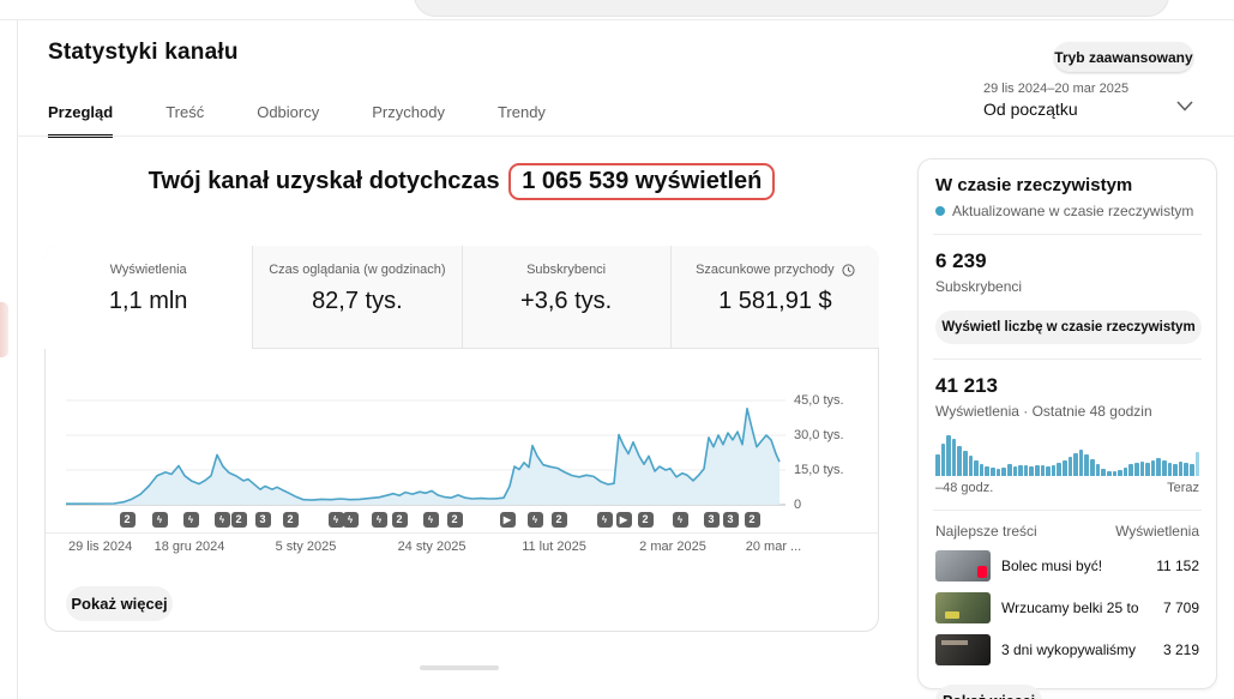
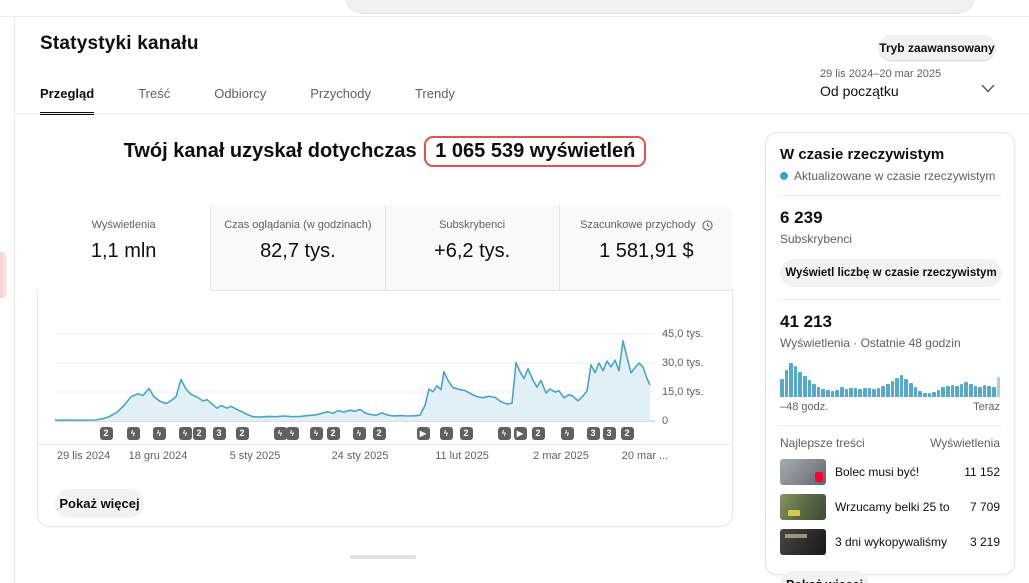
  Statystyki kanału
  Tryb zaawansowany
  29 lis 2024–20 mar 2025
  Od początku
  Przegląd
  Treść
  Odbiorcy
  Przychody
  Trendy
  Twój kanał uzyskał dotychczas 1 065 539 wyświetleń
  Wyświetlenia
  1,1 mln
  Czas oglądania (w godzinach)
  82,7 tys.
  Subskrybenci
- +3,6 tys.
+ +6,2 tys.
  Szacunkowe przychody
  1 581,91 $
  45,0 tys.
  30,0 tys.
  15,0 tys.
  0
  2
  ϟ
  ϟ
  ϟ
  2
  3
  2
  ϟ
  ϟ
  ϟ
  2
  ϟ
  2
  ▶
  ϟ
  2
  ϟ
  ▶
  2
  ϟ
  3
  3
  2
  29 lis 2024
  18 gru 2024
  5 sty 2025
  24 sty 2025
  11 lut 2025
  2 mar 2025
  20 mar ...
  Pokaż więcej
  W czasie rzeczywistym
  Aktualizowane w czasie rzeczywistym
  6 239
  Subskrybenci
  Wyświetl liczbę w czasie rzeczywistym
  41 213
  Wyświetlenia · Ostatnie 48 godzin
  –48 godz.
  Teraz
  Najlepsze treści
  Wyświetlenia
  Bolec musi być!
  11 152
  Wrzucamy belki 25 to
  7 709
  3 dni wykopywaliśmy
  3 219
